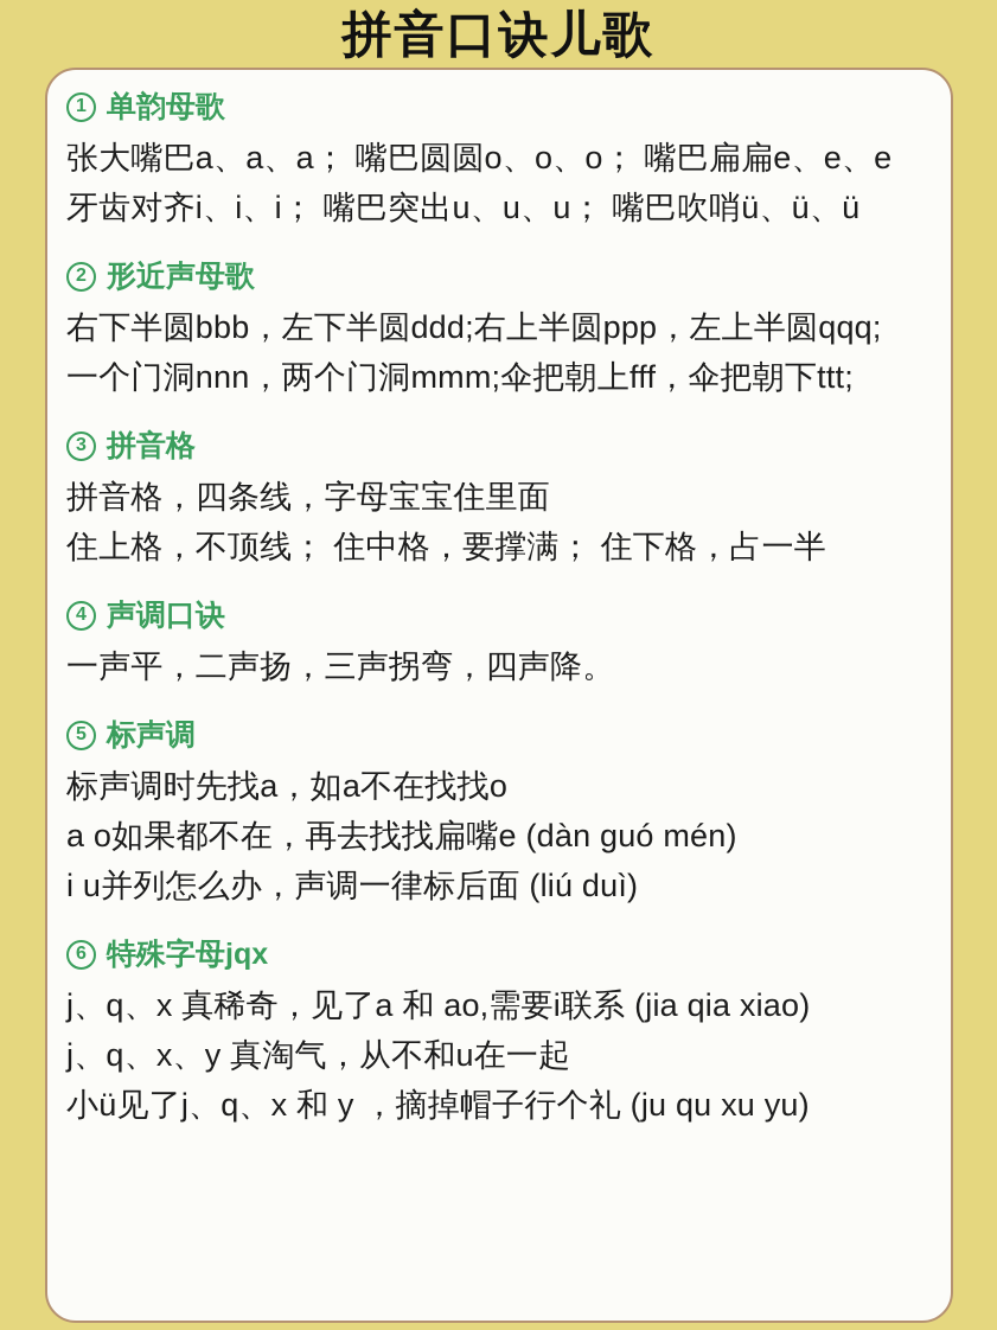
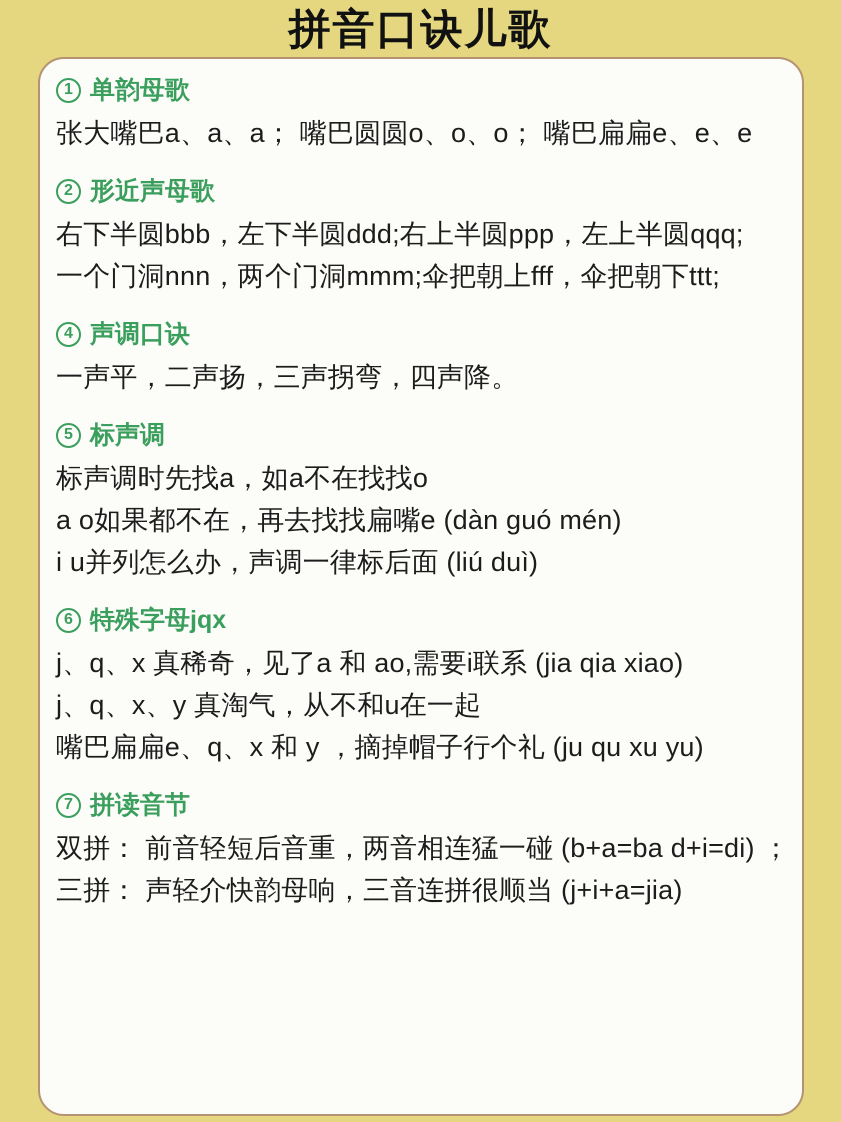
  拼音口诀儿歌
  1
  单韵母歌
  张大嘴巴a、a、a； 嘴巴圆圆o、o、o； 嘴巴扁扁e、e、e
- 牙齿对齐i、i、i； 嘴巴突出u、u、u； 嘴巴吹哨ü、ü、ü
  2
  形近声母歌
  右下半圆bbb，左下半圆ddd;右上半圆ppp，左上半圆qqq;
  一个门洞nnn，两个门洞mmm;伞把朝上fff，伞把朝下ttt;
- 3
- 拼音格
- 拼音格，四条线，字母宝宝住里面
- 住上格，不顶线； 住中格，要撑满； 住下格，占一半
  4
  声调口诀
  一声平，二声扬，三声拐弯，四声降。
  5
  标声调
  标声调时先找a，如a不在找找o
  a o如果都不在，再去找找扁嘴e (dàn guó mén)
  i u并列怎么办，声调一律标后面 (liú duì)
  6
  特殊字母jqx
  j、q、x 真稀奇，见了a 和 ao,需要i联系 (jia qia xiao)
  j、q、x、y 真淘气，从不和u在一起
- 小ü见了j、q、x 和 y ，摘掉帽子行个礼 (ju qu xu yu)
+ 嘴巴扁扁e、q、x 和 y ，摘掉帽子行个礼 (ju qu xu yu)
+ 7
+ 拼读音节
+ 双拼： 前音轻短后音重，两音相连猛一碰 (b+a=ba d+i=di) ；
+ 三拼： 声轻介快韵母响，三音连拼很顺当 (j+i+a=jia)
